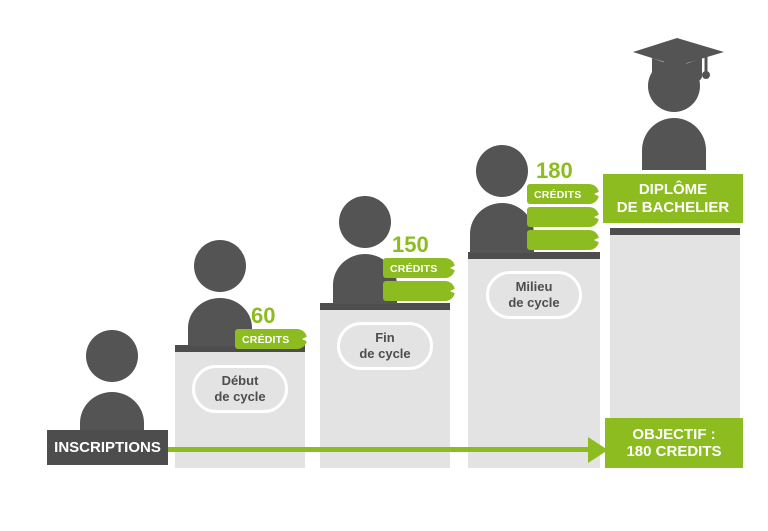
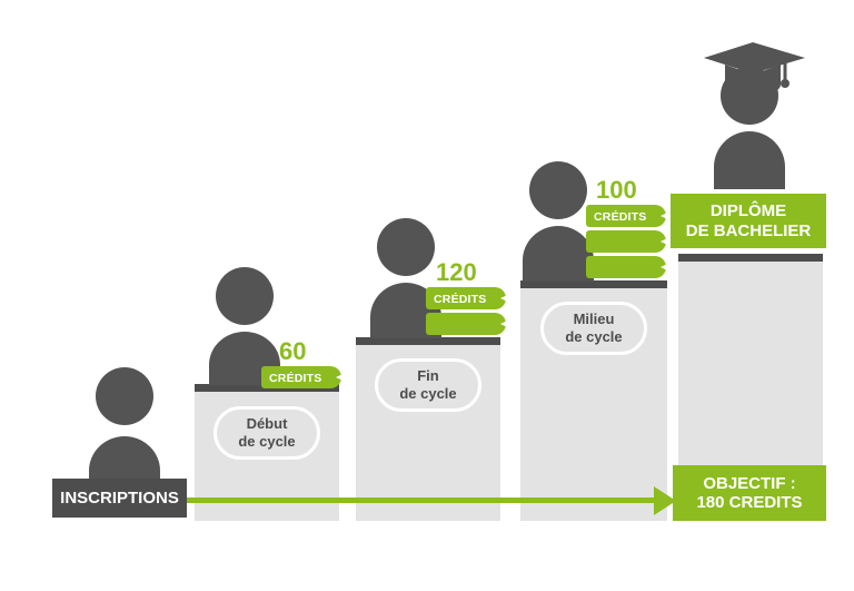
  60
  CRÉDITS
- 150
+ 120
  CRÉDITS
- 180
+ 100
  CRÉDITS
  Début
  de cycle
  Fin
  de cycle
  Milieu
  de cycle
  DIPLÔME
  DE BACHELIER
  INSCRIPTIONS
  OBJECTIF :
  180 CREDITS
